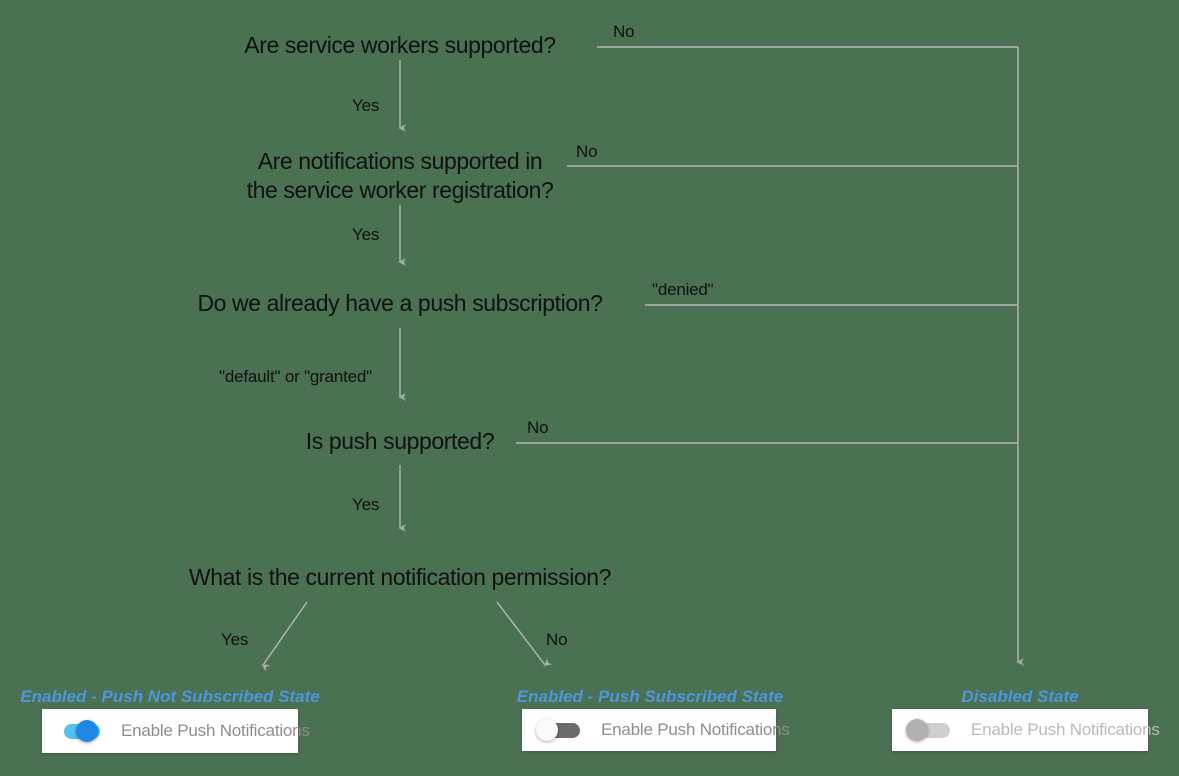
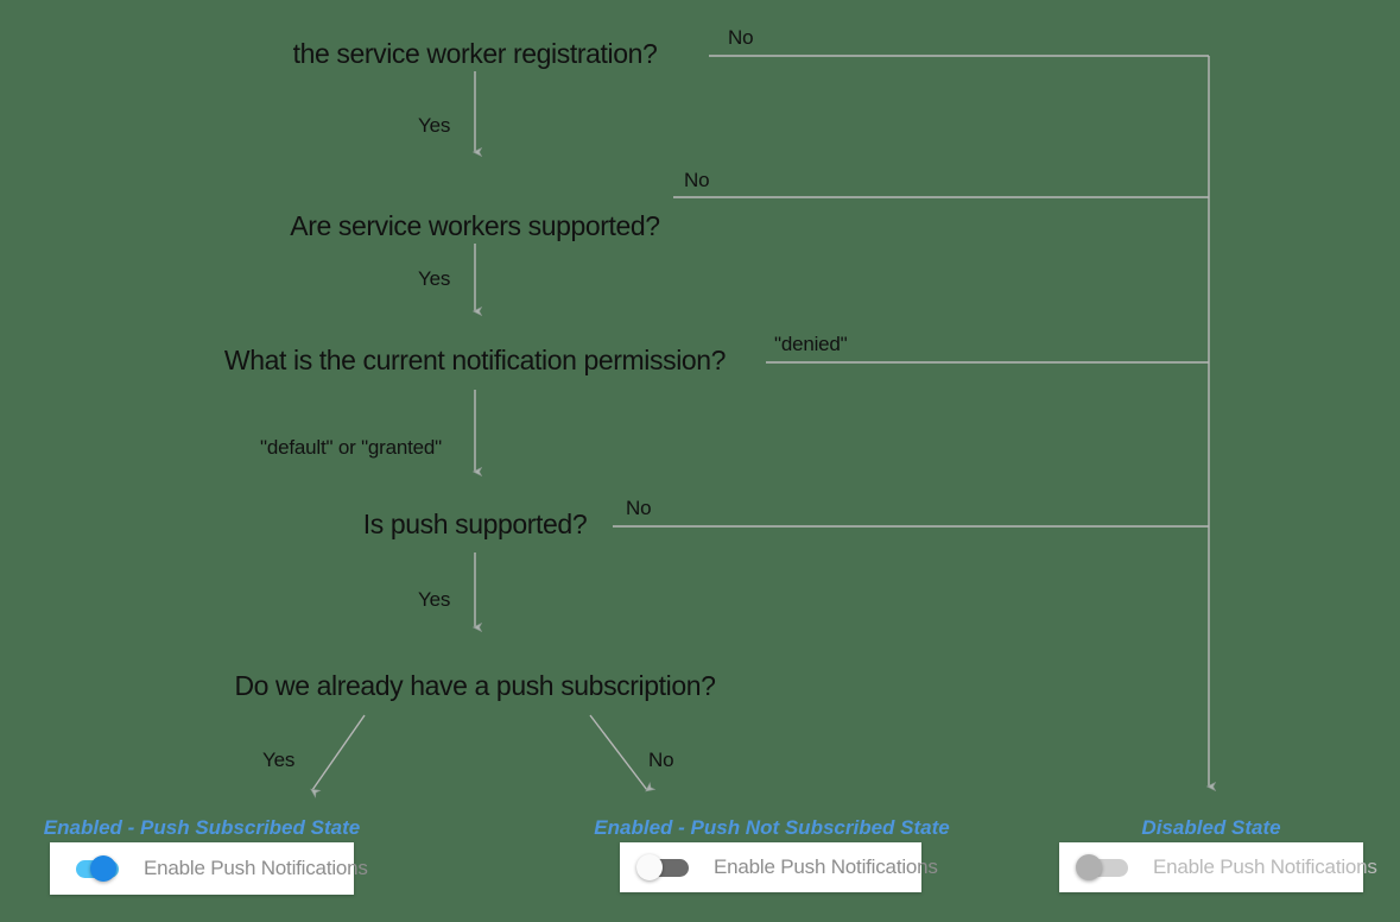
- Are service workers supported?
+ the service worker registration?
- Are notifications supported in
- the service worker registration?
+ Are service workers supported?
- Do we already have a push subscription?
+ What is the current notification permission?
  Is push supported?
- What is the current notification permission?
+ Do we already have a push subscription?
  Yes
  No
  Yes
  No
  "default" or "granted"
  "denied"
  Yes
  No
  Yes
  No
- Enabled - Push Not Subscribed State
+ Enabled - Push Subscribed State
  Enable Push Notifications
- Enabled - Push Subscribed State
+ Enabled - Push Not Subscribed State
  Enable Push Notifications
  Disabled State
  Enable Push Notifications
